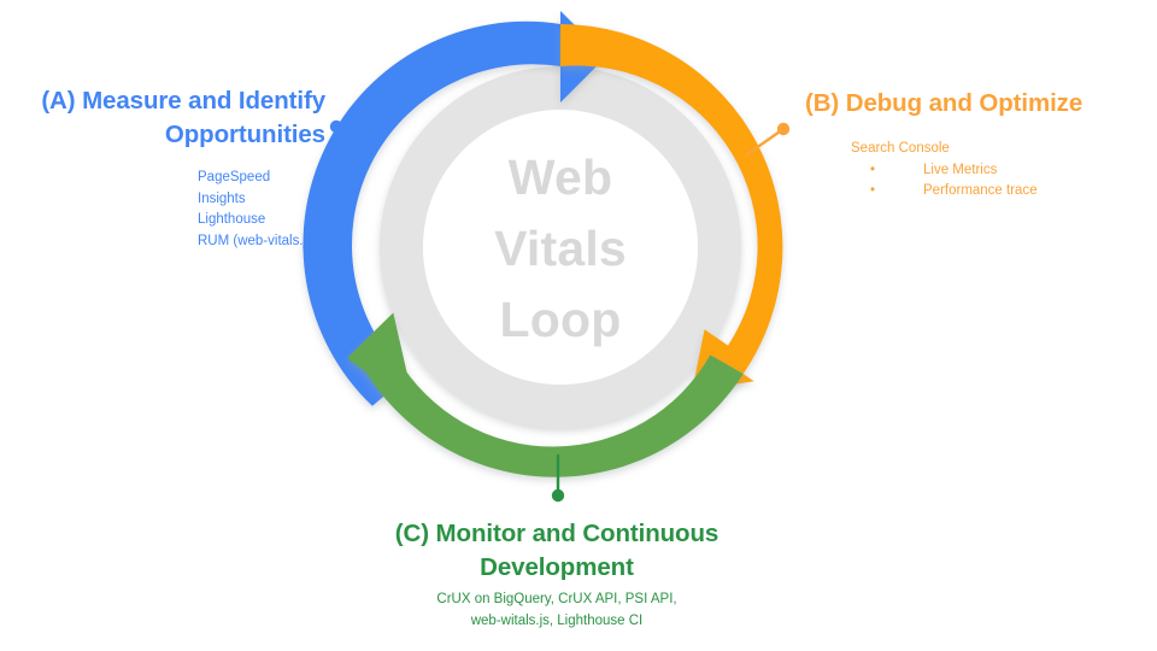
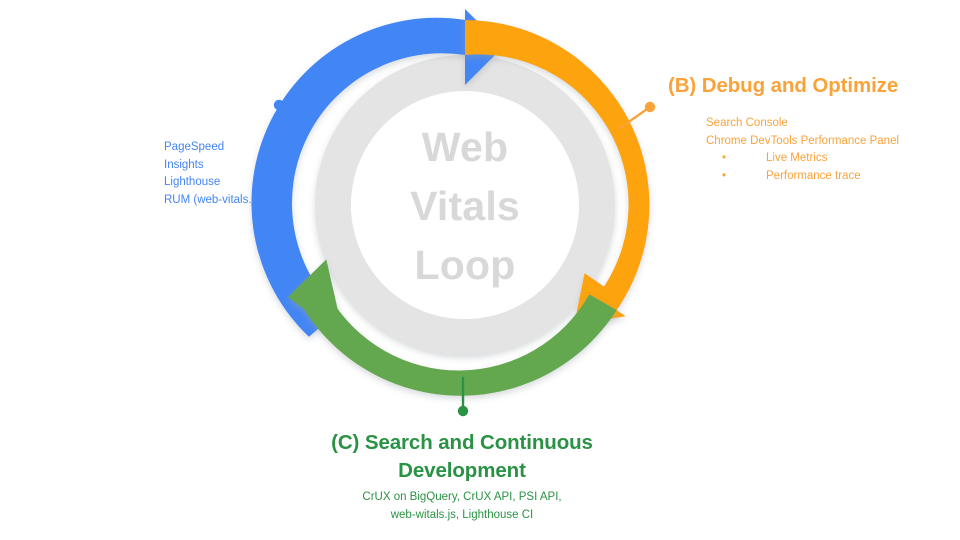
  Web
  Vitals
  Loop
- (A) Measure and Identify Opportunities
  PageSpeed Insights
  Lighthouse
  RUM (web-vitals.js)
  (B) Debug and Optimize
  Search Console
+ Chrome DevTools Performance Panel
  • Live Metrics
  • Performance trace
- (C) Monitor and Continuous Development
+ (C) Search and Continuous Development
  CrUX on BigQuery, CrUX API, PSI API,
  web-witals.js, Lighthouse CI
